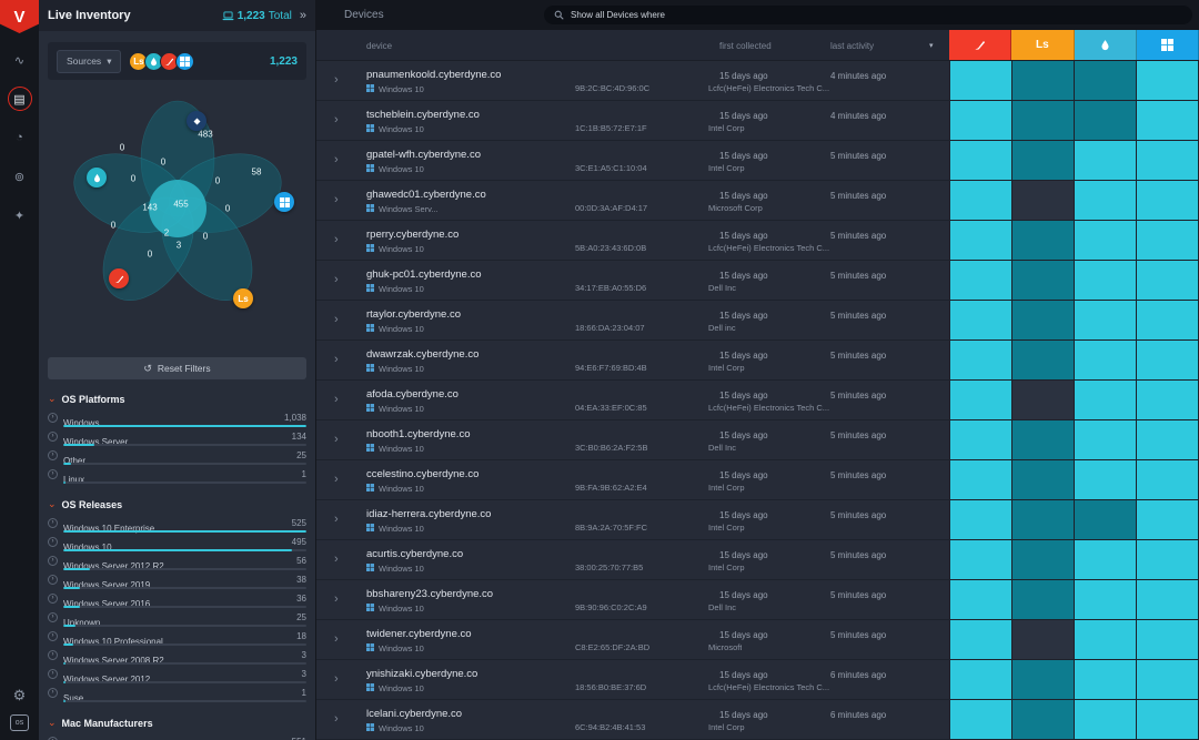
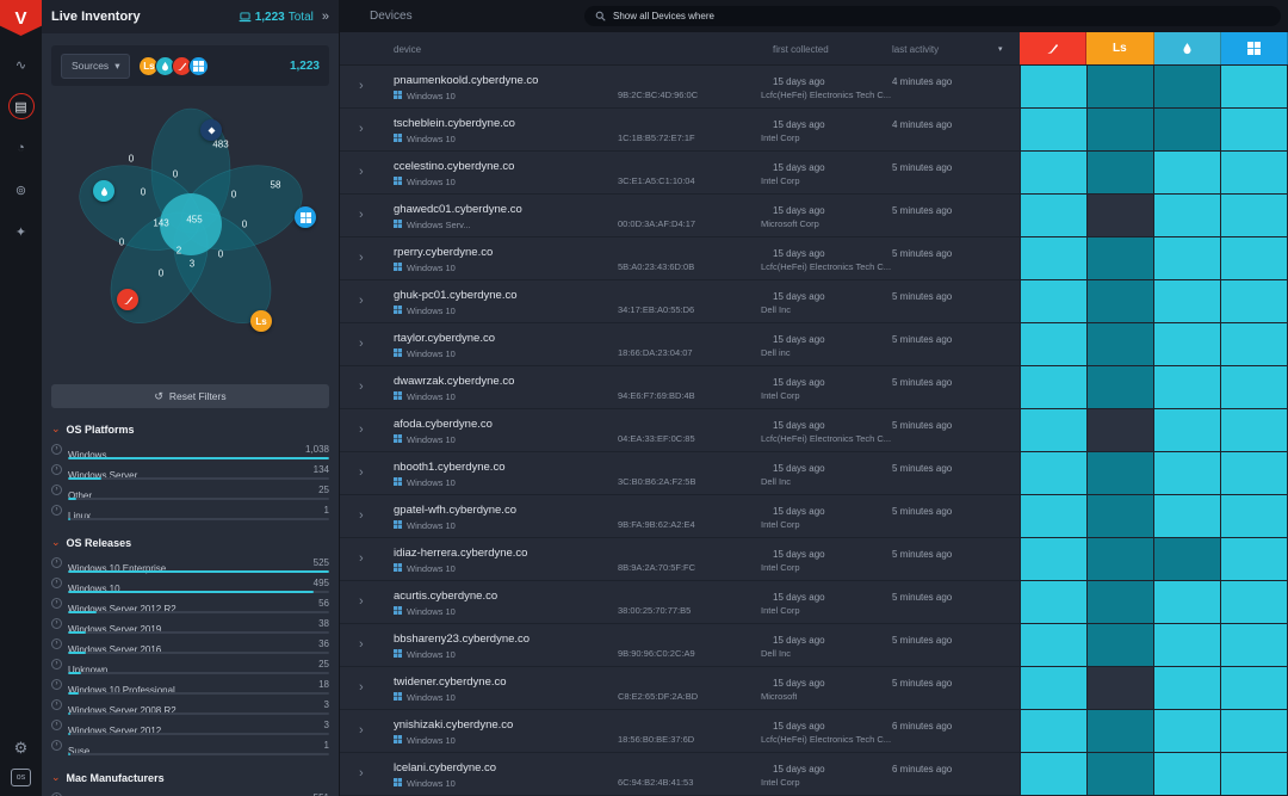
  V
  ∿
  ▤
  ◔
  ⊚
  ✦
  ⚙
  Live Inventory
  1,223
  Total
  »
  Sources
  ▾
  Ls
  1,223
  483
  0
  0
  0
  58
  0
  143
  455
  0
  0
  2
  0
  3
  0
  Ls
  ↺
  Reset Filters
  ⌄
  OS Platforms
  Windows
  1,038
  Windows Server
  134
  Other
  25
  Linux
  1
  ⌄
  OS Releases
  Windows 10 Enterprise
  525
  Windows 10
  495
  Windows Server 2012 R2
  56
  Windows Server 2019
  38
  Windows Server 2016
  36
  Unknown
  25
  Windows 10 Professional
  18
  Windows Server 2008 R2
  3
  Windows Server 2012
  3
  Suse
  1
  ⌄
  Mac Manufacturers
  Devices
  Show all Devices where
  device
  first collected
  last activity
  Ls
  ›
  pnaumenkoold.cyberdyne.co
  Windows 10
  9B:2C:BC:4D:96:0C
  Lcfc(HeFei) Electronics Tech C...
  15 days ago
  4 minutes ago
  ›
  tscheblein.cyberdyne.co
  Windows 10
  1C:1B:B5:72:E7:1F
  Intel Corp
  15 days ago
  4 minutes ago
  ›
- gpatel-wfh.cyberdyne.co
+ ccelestino.cyberdyne.co
  Windows 10
  3C:E1:A5:C1:10:04
  Intel Corp
  15 days ago
  5 minutes ago
  ›
  ghawedc01.cyberdyne.co
  Windows Serv...
  00:0D:3A:AF:D4:17
  Microsoft Corp
  15 days ago
  5 minutes ago
  ›
  rperry.cyberdyne.co
  Windows 10
  5B:A0:23:43:6D:0B
  Lcfc(HeFei) Electronics Tech C...
  15 days ago
  5 minutes ago
  ›
  ghuk-pc01.cyberdyne.co
  Windows 10
  34:17:EB:A0:55:D6
  Dell Inc
  15 days ago
  5 minutes ago
  ›
  rtaylor.cyberdyne.co
  Windows 10
  18:66:DA:23:04:07
  Dell inc
  15 days ago
  5 minutes ago
  ›
  dwawrzak.cyberdyne.co
  Windows 10
  94:E6:F7:69:BD:4B
  Intel Corp
  15 days ago
  5 minutes ago
  ›
  afoda.cyberdyne.co
  Windows 10
  04:EA:33:EF:0C:85
  Lcfc(HeFei) Electronics Tech C...
  15 days ago
  5 minutes ago
  ›
  nbooth1.cyberdyne.co
  Windows 10
  3C:B0:B6:2A:F2:5B
  Dell Inc
  15 days ago
  5 minutes ago
  ›
- ccelestino.cyberdyne.co
+ gpatel-wfh.cyberdyne.co
  Windows 10
  9B:FA:9B:62:A2:E4
  Intel Corp
  15 days ago
  5 minutes ago
  ›
  idiaz-herrera.cyberdyne.co
  Windows 10
  8B:9A:2A:70:5F:FC
  Intel Corp
  15 days ago
  5 minutes ago
  ›
  acurtis.cyberdyne.co
  Windows 10
  38:00:25:70:77:B5
  Intel Corp
  15 days ago
  5 minutes ago
  ›
  bbshareny23.cyberdyne.co
  Windows 10
  9B:90:96:C0:2C:A9
  Dell Inc
  15 days ago
  5 minutes ago
  ›
  twidener.cyberdyne.co
  Windows 10
  C8:E2:65:DF:2A:BD
  Microsoft
  15 days ago
  5 minutes ago
  ›
  ynishizaki.cyberdyne.co
  Windows 10
  18:56:B0:BE:37:6D
  Lcfc(HeFei) Electronics Tech C...
  15 days ago
  6 minutes ago
  ›
  lcelani.cyberdyne.co
  Windows 10
  6C:94:B2:4B:41:53
  Intel Corp
  15 days ago
  6 minutes ago
